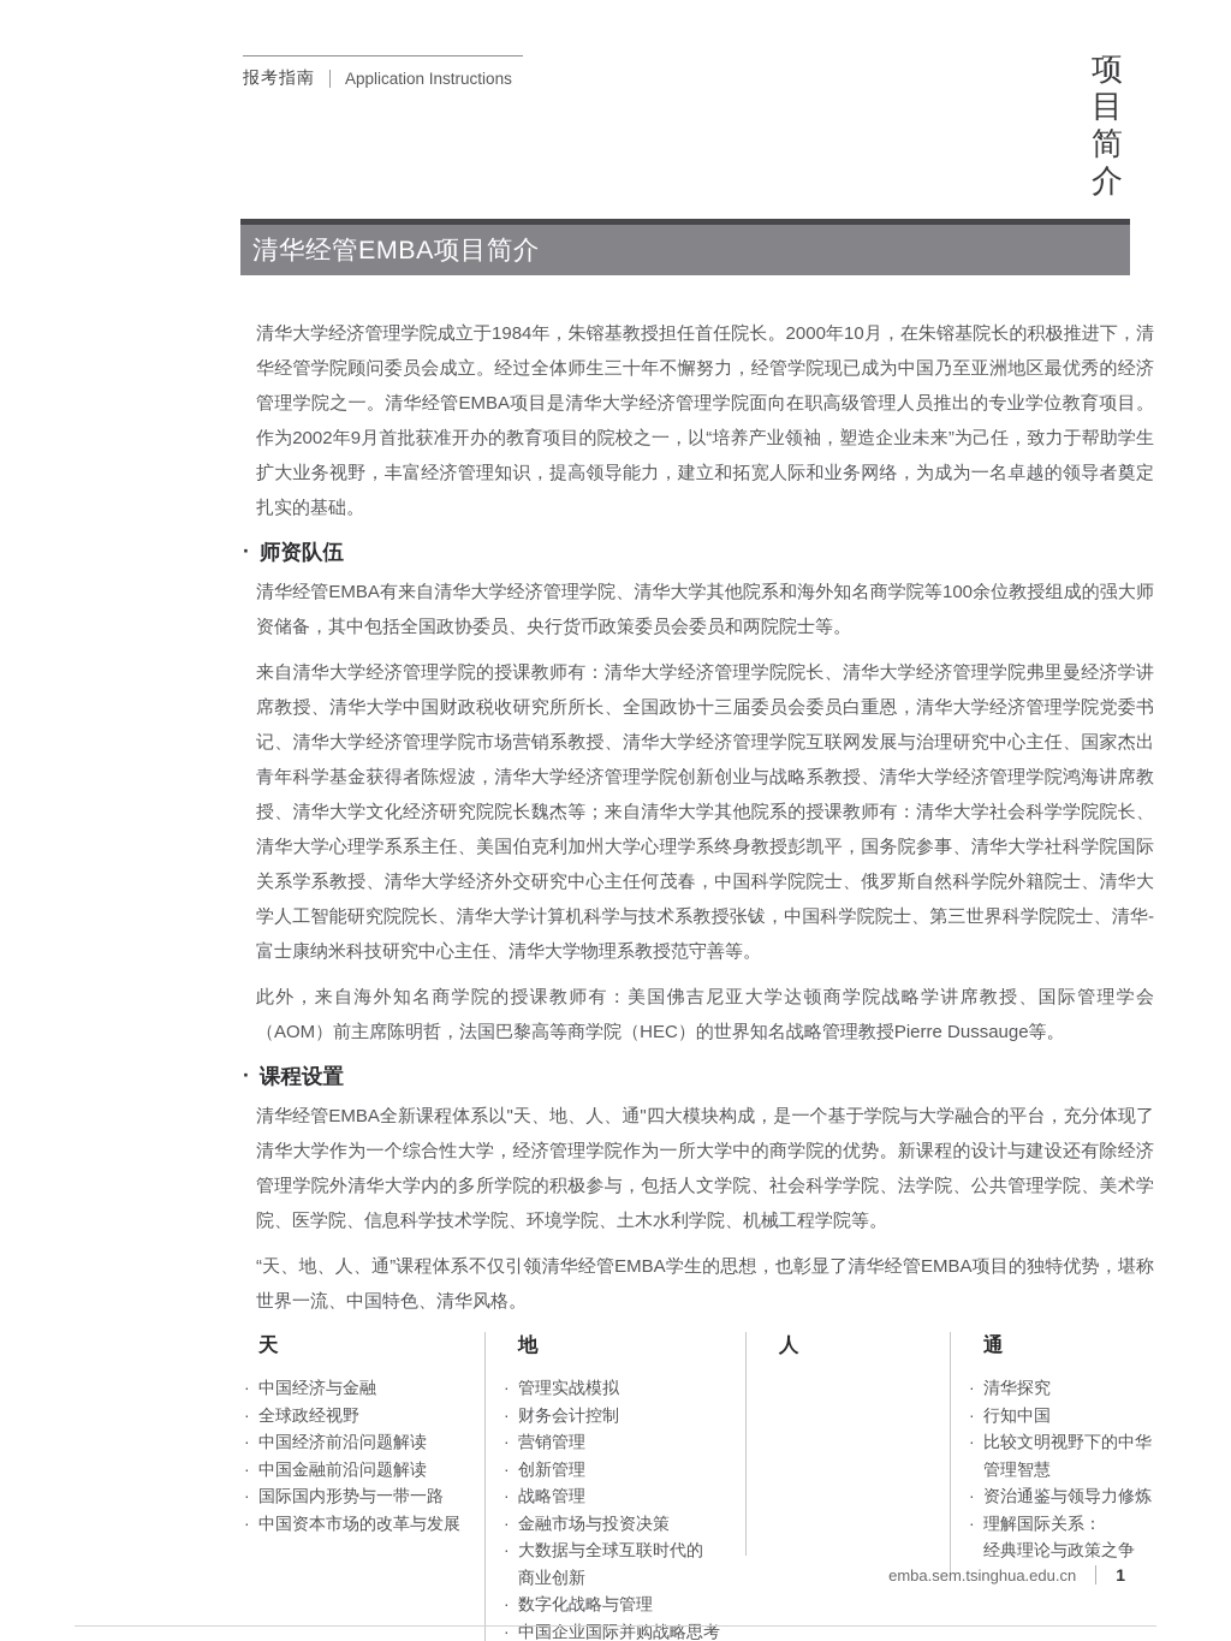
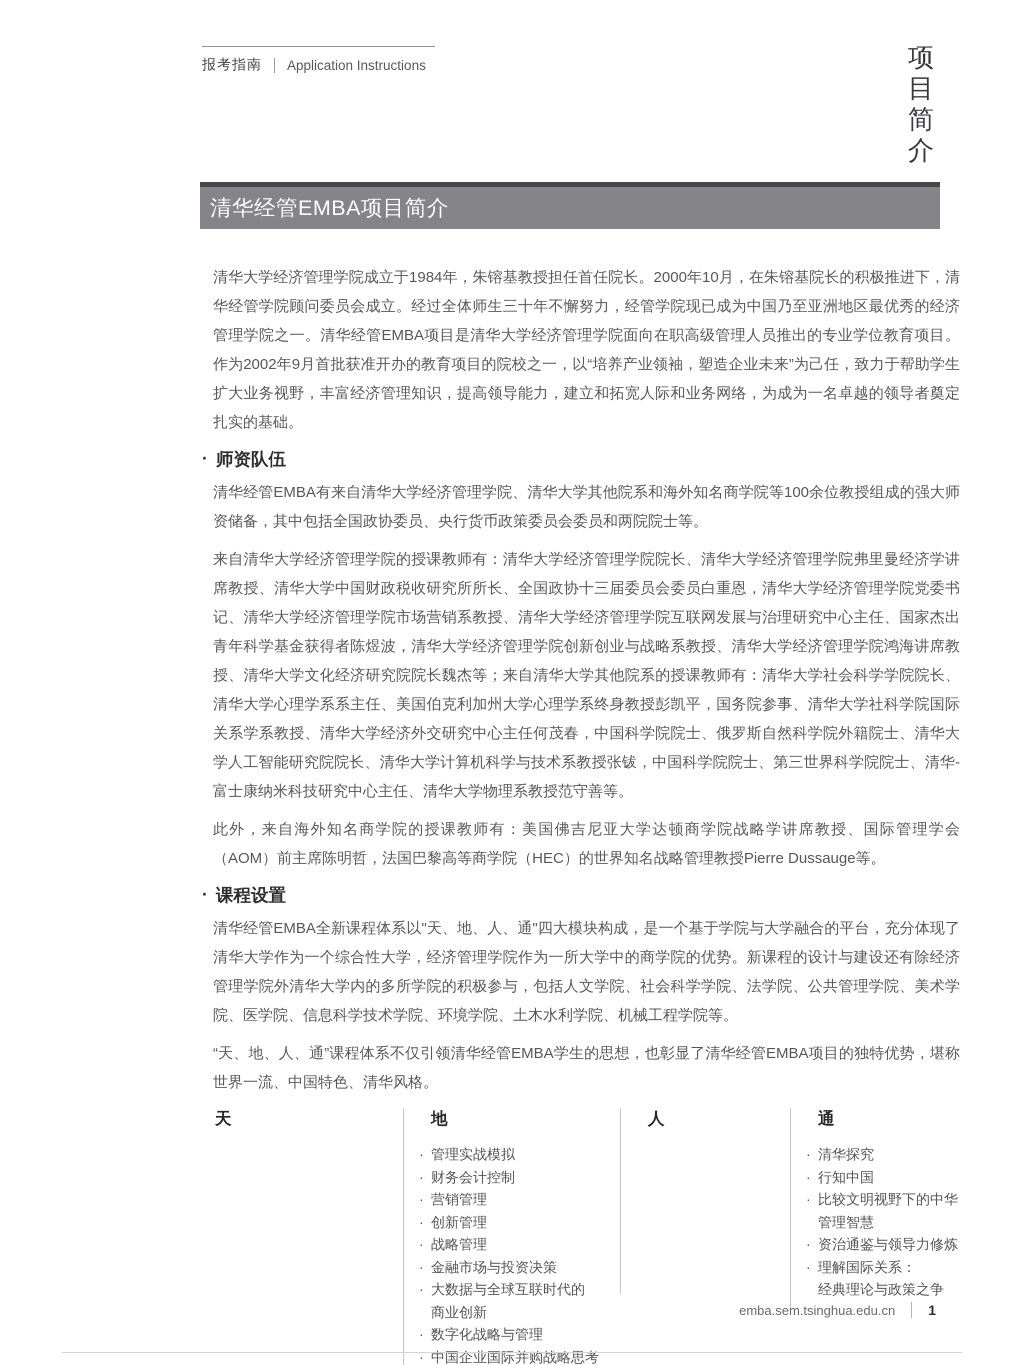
  报考指南
  Application Instructions
  项目简介
  清华经管EMBA项目简介
  清华大学经济管理学院成立于1984年，朱镕基教授担任首任院长。2000年10月，在朱镕基院长的积极推进下，清华经管学院顾问委员会成立。经过全体师生三十年不懈努力，经管学院现已成为中国乃至亚洲地区最优秀的经济管理学院之一。清华经管EMBA项目是清华大学经济管理学院面向在职高级管理人员推出的专业学位教育项目。作为2002年9月首批获准开办的教育项目的院校之一，以“培养产业领袖，塑造企业未来”为己任，致力于帮助学生扩大业务视野，丰富经济管理知识，提高领导能力，建立和拓宽人际和业务网络，为成为一名卓越的领导者奠定扎实的基础。
  师资队伍
  清华经管EMBA有来自清华大学经济管理学院、清华大学其他院系和海外知名商学院等100余位教授组成的强大师资储备，其中包括全国政协委员、央行货币政策委员会委员和两院院士等。
  来自清华大学经济管理学院的授课教师有：清华大学经济管理学院院长、清华大学经济管理学院弗里曼经济学讲席教授、清华大学中国财政税收研究所所长、全国政协十三届委员会委员白重恩，清华大学经济管理学院党委书记、清华大学经济管理学院市场营销系教授、清华大学经济管理学院互联网发展与治理研究中心主任、国家杰出青年科学基金获得者陈煜波，清华大学经济管理学院创新创业与战略系教授、清华大学经济管理学院鸿海讲席教授、清华大学文化经济研究院院长魏杰等；来自清华大学其他院系的授课教师有：清华大学社会科学学院院长、清华大学心理学系系主任、美国伯克利加州大学心理学系终身教授彭凯平，国务院参事、清华大学社科学院国际关系学系教授、清华大学经济外交研究中心主任何茂春，中国科学院院士、俄罗斯自然科学院外籍院士、清华大学人工智能研究院院长、清华大学计算机科学与技术系教授张钹，中国科学院院士、第三世界科学院院士、清华-富士康纳米科技研究中心主任、清华大学物理系教授范守善等。
  此外，来自海外知名商学院的授课教师有：美国佛吉尼亚大学达顿商学院战略学讲席教授、国际管理学会（AOM）前主席陈明哲，法国巴黎高等商学院（HEC）的世界知名战略管理教授Pierre Dussauge等。
  课程设置
  清华经管EMBA全新课程体系以"天、地、人、通"四大模块构成，是一个基于学院与大学融合的平台，充分体现了清华大学作为一个综合性大学，经济管理学院作为一所大学中的商学院的优势。新课程的设计与建设还有除经济管理学院外清华大学内的多所学院的积极参与，包括人文学院、社会科学学院、法学院、公共管理学院、美术学院、医学院、信息科学技术学院、环境学院、土木水利学院、机械工程学院等。
  “天、地、人、通”课程体系不仅引领清华经管EMBA学生的思想，也彰显了清华经管EMBA项目的独特优势，堪称世界一流、中国特色、清华风格。
  天
- 中国经济与金融
- 全球政经视野
- 中国经济前沿问题解读
- 中国金融前沿问题解读
- 国际国内形势与一带一路
- 中国资本市场的改革与发展
  地
  管理实战模拟
  财务会计控制
  营销管理
  创新管理
  战略管理
  金融市场与投资决策
  大数据与全球互联时代的
  商业创新
  数字化战略与管理
  中国企业国际并购战略思考
  人
  通
  清华探究
  行知中国
  比较文明视野下的中华
  管理智慧
  资治通鉴与领导力修炼
  理解国际关系：
  经典理论与政策之争
  emba.sem.tsinghua.edu.cn
  1
